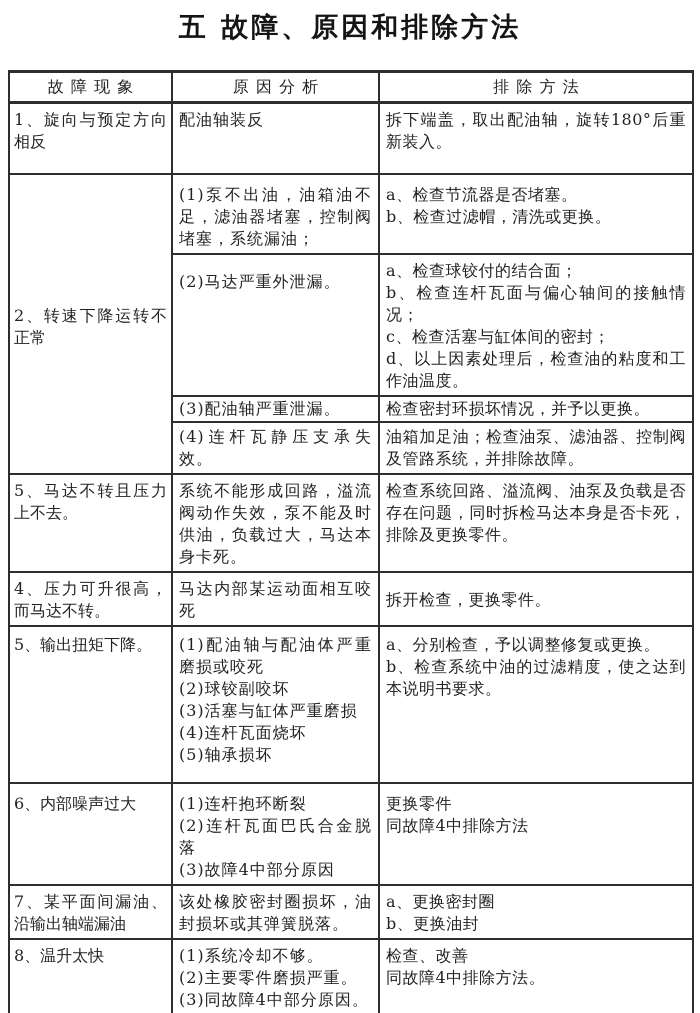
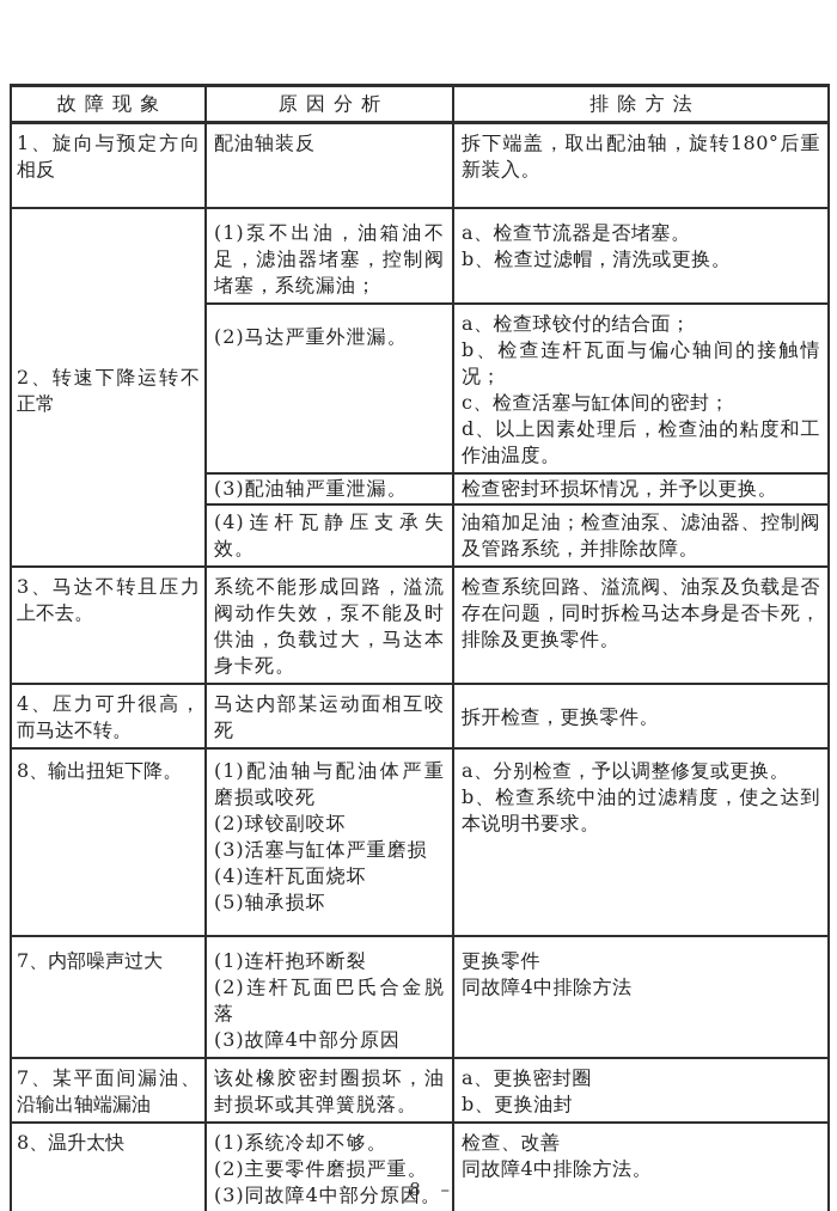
- 五 故障、原因和排除方法
  故障现象	原因分析	排除方法
  1、旋向与预定方向相反	配油轴装反	拆下端盖，取出配油轴，旋转180°后重新装入。
  2、转速下降运转不正常	(1)泵不出油，油箱油不足，滤油器堵塞，控制阀堵塞，系统漏油；	a、检查节流器是否堵塞。 b、检查过滤帽，清洗或更换。
  (2)马达严重外泄漏。	a、检查球铰付的结合面； b、检查连杆瓦面与偏心轴间的接触情况； c、检查活塞与缸体间的密封； d、以上因素处理后，检查油的粘度和工作油温度。
  (3)配油轴严重泄漏。	检查密封环损坏情况，并予以更换。
  (4)连杆瓦静压支承失效。	油箱加足油；检查油泵、滤油器、控制阀及管路系统，并排除故障。
- 5、马达不转且压力上不去。	系统不能形成回路，溢流阀动作失效，泵不能及时供油，负载过大，马达本身卡死。	检查系统回路、溢流阀、油泵及负载是否存在问题，同时拆检马达本身是否卡死，排除及更换零件。
+ 3、马达不转且压力上不去。	系统不能形成回路，溢流阀动作失效，泵不能及时供油，负载过大，马达本身卡死。	检查系统回路、溢流阀、油泵及负载是否存在问题，同时拆检马达本身是否卡死，排除及更换零件。
  4、压力可升很高，而马达不转。	马达内部某运动面相互咬死	拆开检查，更换零件。
- 5、输出扭矩下降。	(1)配油轴与配油体严重磨损或咬死 (2)球铰副咬坏 (3)活塞与缸体严重磨损 (4)连杆瓦面烧坏 (5)轴承损坏	a、分别检查，予以调整修复或更换。 b、检查系统中油的过滤精度，使之达到本说明书要求。
+ 8、输出扭矩下降。	(1)配油轴与配油体严重磨损或咬死 (2)球铰副咬坏 (3)活塞与缸体严重磨损 (4)连杆瓦面烧坏 (5)轴承损坏	a、分别检查，予以调整修复或更换。 b、检查系统中油的过滤精度，使之达到本说明书要求。
- 6、内部噪声过大	(1)连杆抱环断裂 (2)连杆瓦面巴氏合金脱落 (3)故障4中部分原因	更换零件 同故障4中排除方法
+ 7、内部噪声过大	(1)连杆抱环断裂 (2)连杆瓦面巴氏合金脱落 (3)故障4中部分原因	更换零件 同故障4中排除方法
  7、某平面间漏油、沿输出轴端漏油	该处橡胶密封圈损坏，油封损坏或其弹簧脱落。	a、更换密封圈 b、更换油封
  8、温升太快	(1)系统冷却不够。 (2)主要零件磨损严重。 (3)同故障4中部分原因。	检查、改善 同故障4中排除方法。
+ – 8 –
